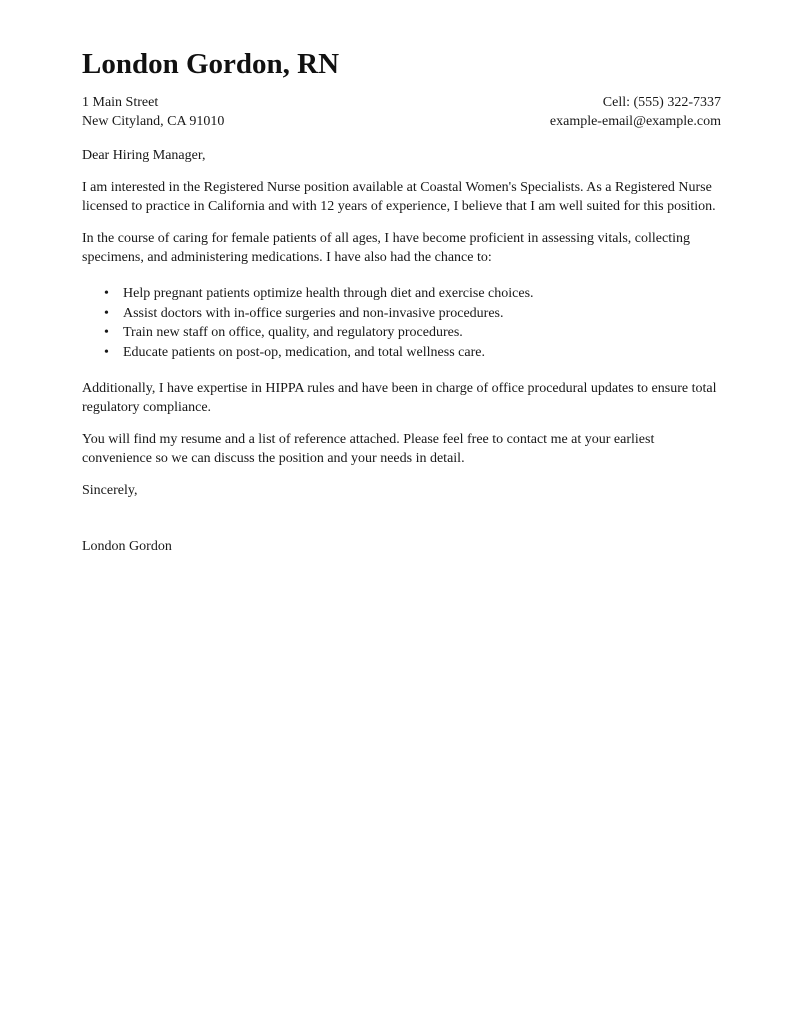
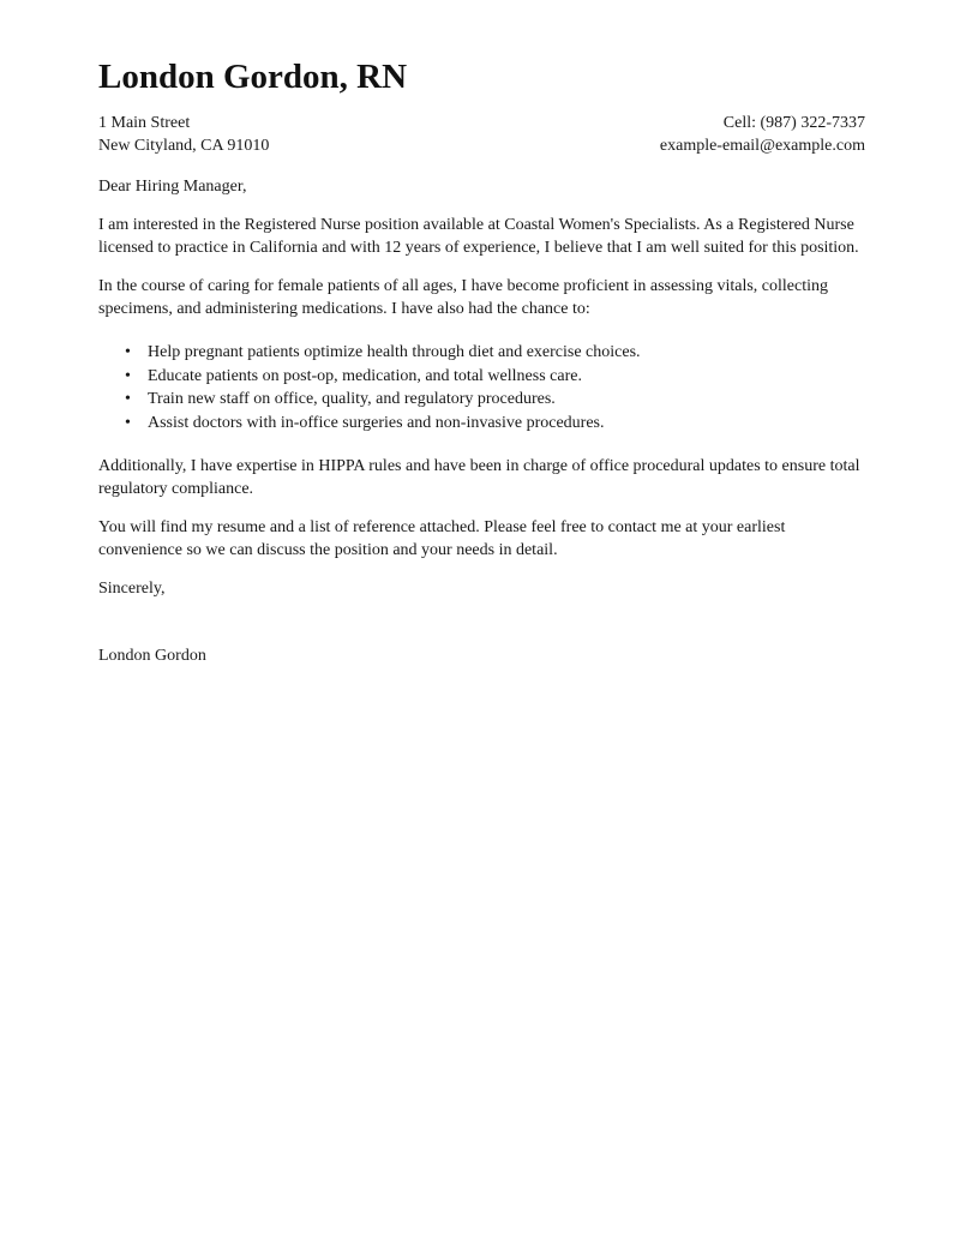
  London Gordon, RN
  1 Main Street
  New Cityland, CA 91010
- Cell: (555) 322-7337
+ Cell: (987) 322-7337
  example-email@example.com
  Dear Hiring Manager,
  I am interested in the Registered Nurse position available at Coastal Women's Specialists. As a Registered Nurse licensed to practice in California and with 12 years of experience, I believe that I am well suited for this position.
  In the course of caring for female patients of all ages, I have become proficient in assessing vitals, collecting specimens, and administering medications. I have also had the chance to:
  Help pregnant patients optimize health through diet and exercise choices.
- Assist doctors with in-office surgeries and non-invasive procedures.
+ Educate patients on post-op, medication, and total wellness care.
  Train new staff on office, quality, and regulatory procedures.
- Educate patients on post-op, medication, and total wellness care.
+ Assist doctors with in-office surgeries and non-invasive procedures.
  Additionally, I have expertise in HIPPA rules and have been in charge of office procedural updates to ensure total regulatory compliance.
  You will find my resume and a list of reference attached. Please feel free to contact me at your earliest convenience so we can discuss the position and your needs in detail.
  Sincerely,
  London Gordon
